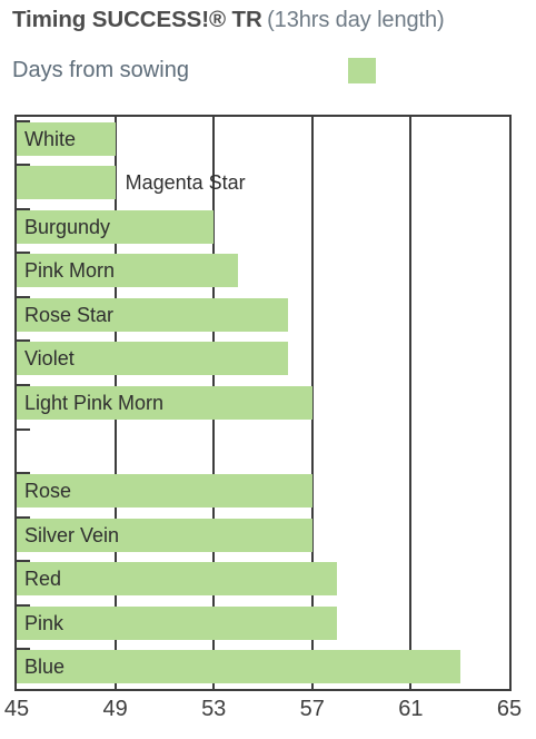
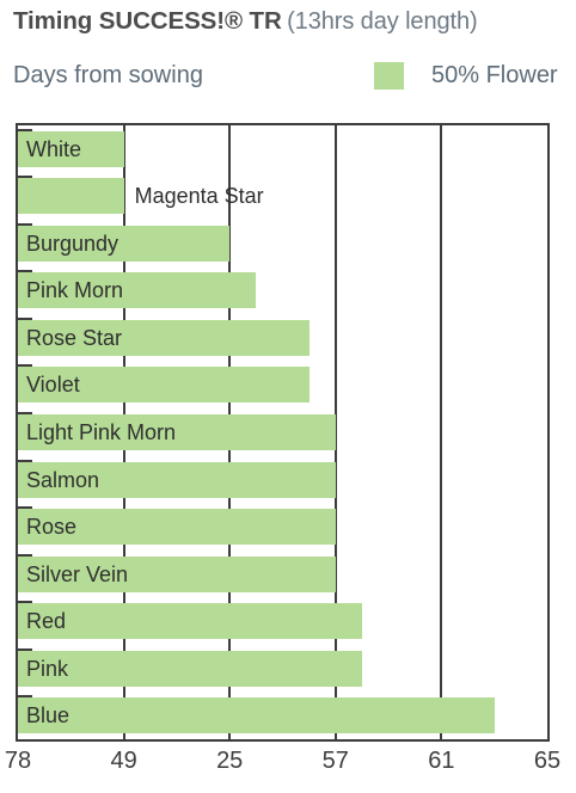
  Timing SUCCESS!® TR (13hrs day length)
  Days from sowing
+ 50% Flower
  White
  Magenta Star
  Burgundy
  Pink Morn
  Rose Star
  Violet
  Light Pink Morn
+ Salmon
  Rose
  Silver Vein
  Red
  Pink
  Blue
- 45
+ 78
  49
- 53
+ 25
  57
  61
  65
